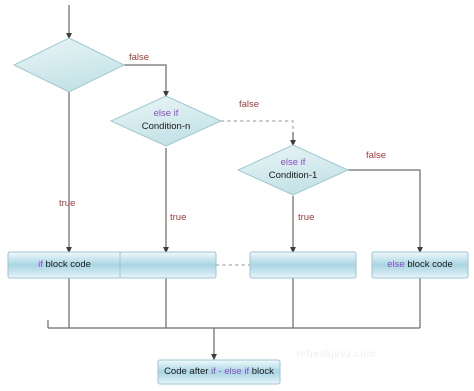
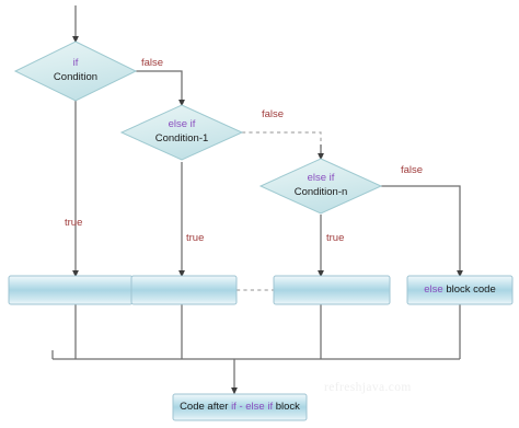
+ if
+ Condition
  else if
- Condition-n
+ Condition-1
  else if
- Condition-1
+ Condition-n
  false
  false
  false
  true
  true
  true
- if block code
  else block code
  Code after if - else if block
